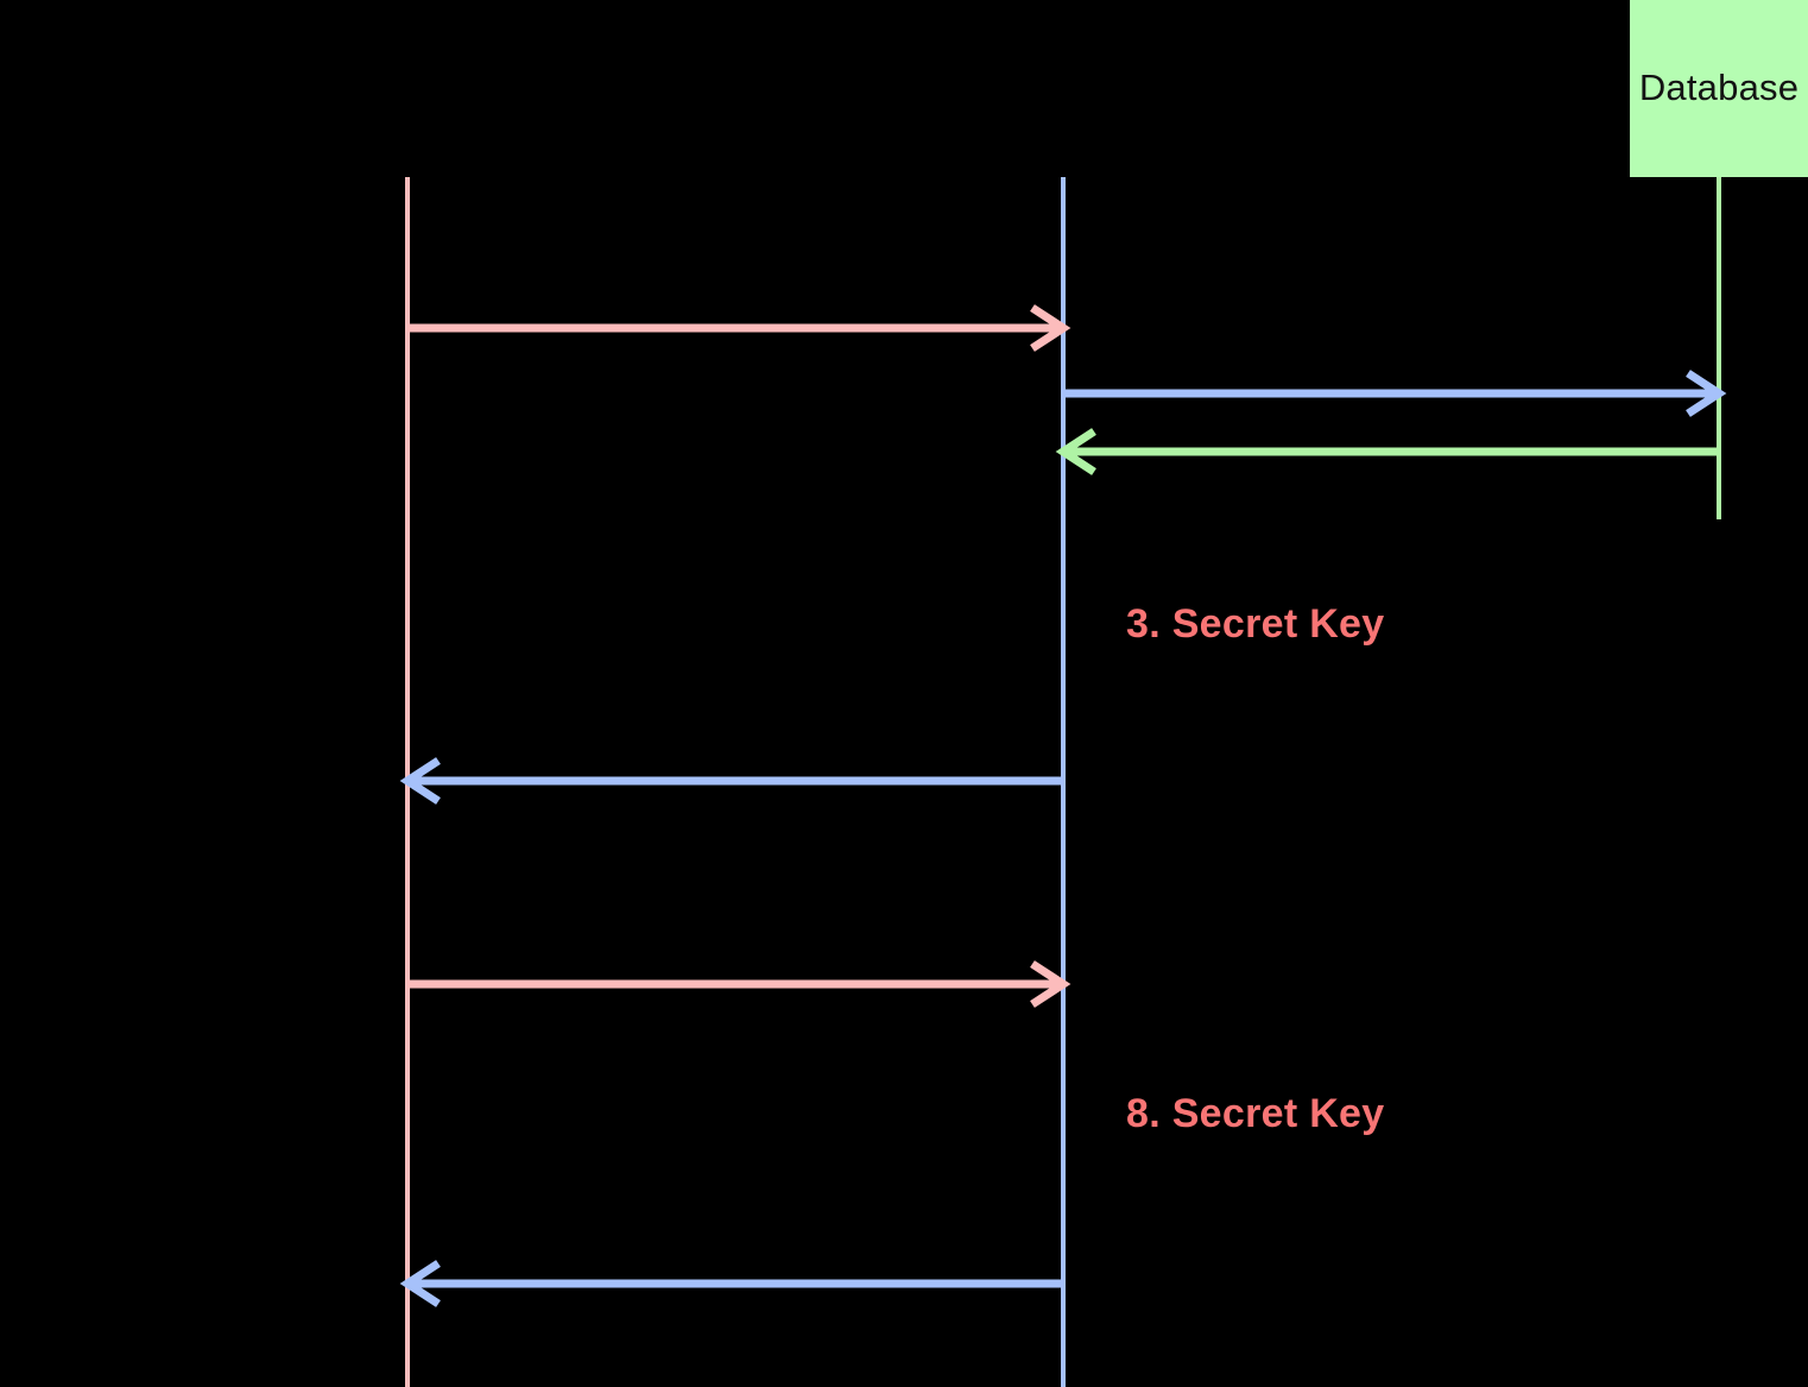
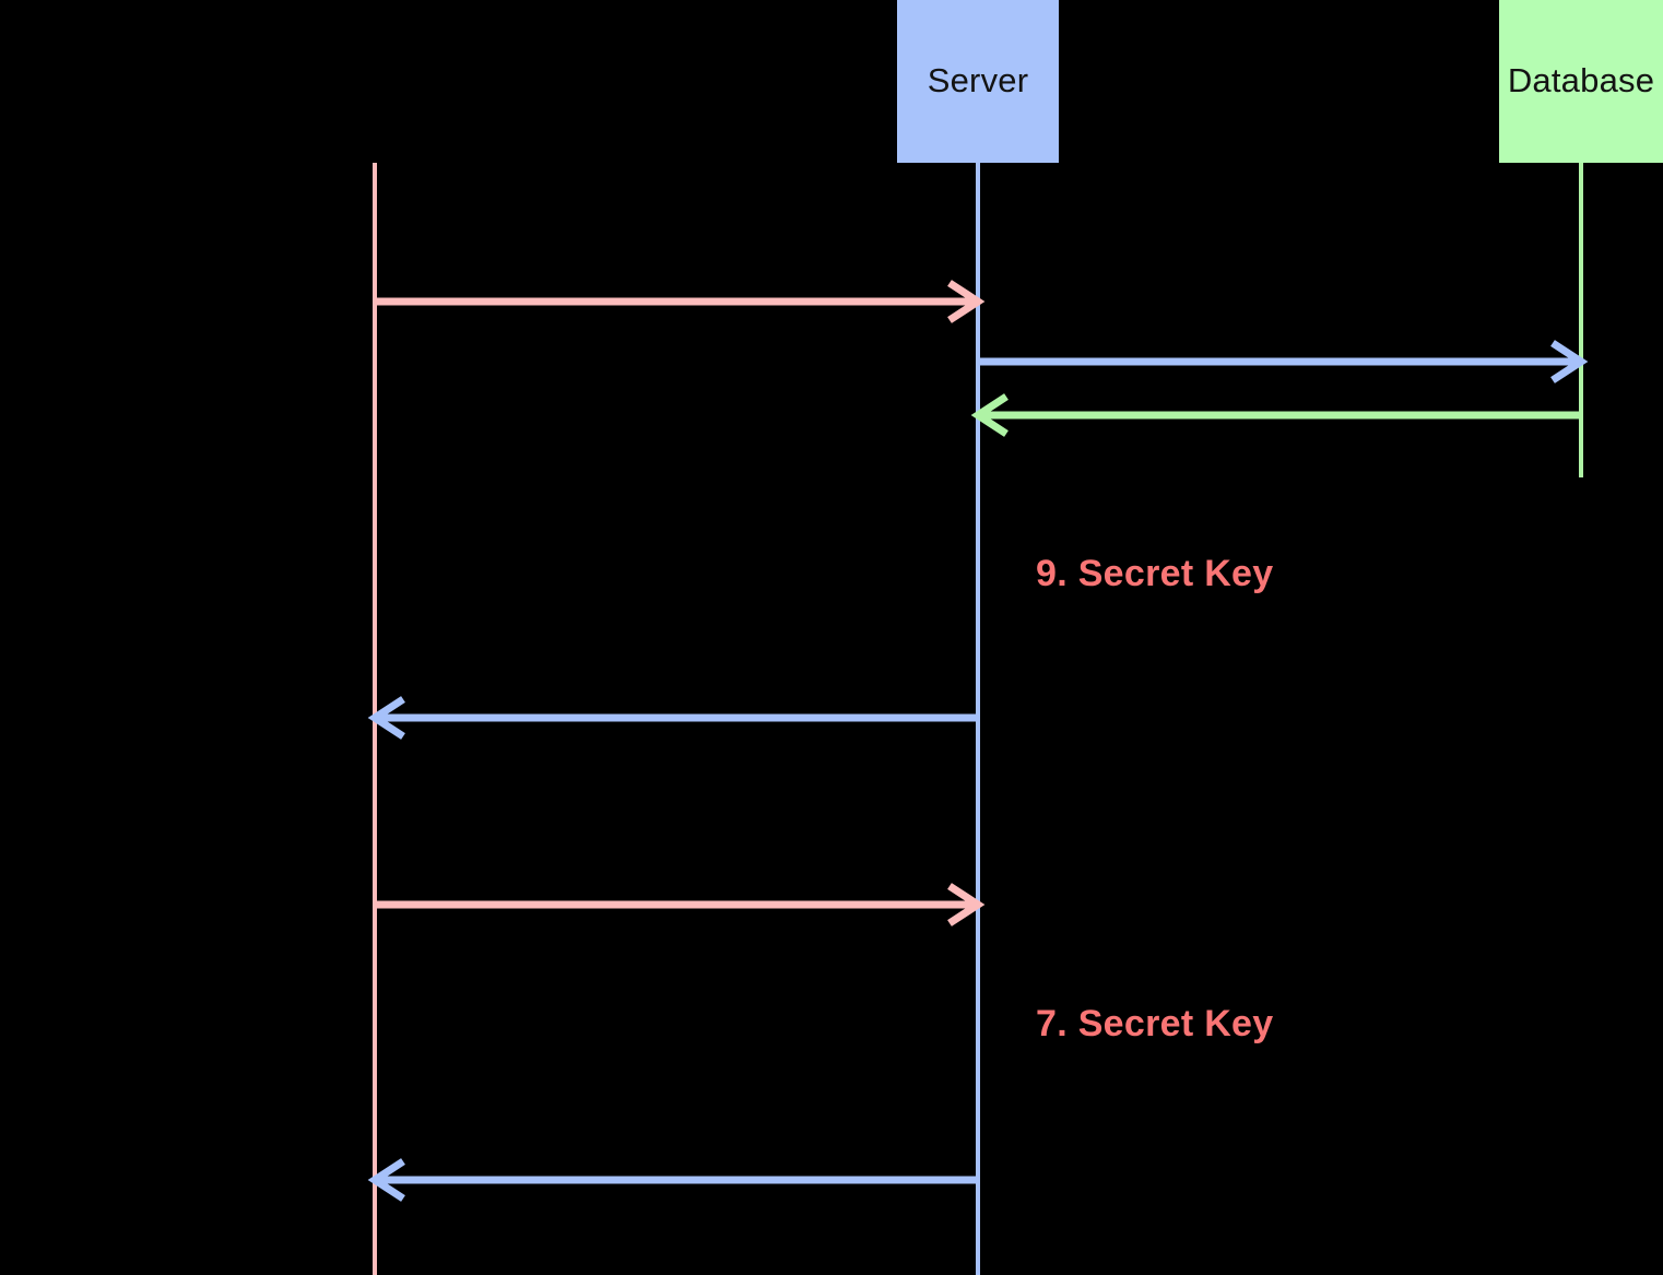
+ Server
  Database
- 3. Secret Key
+ 9. Secret Key
- 8. Secret Key
+ 7. Secret Key
